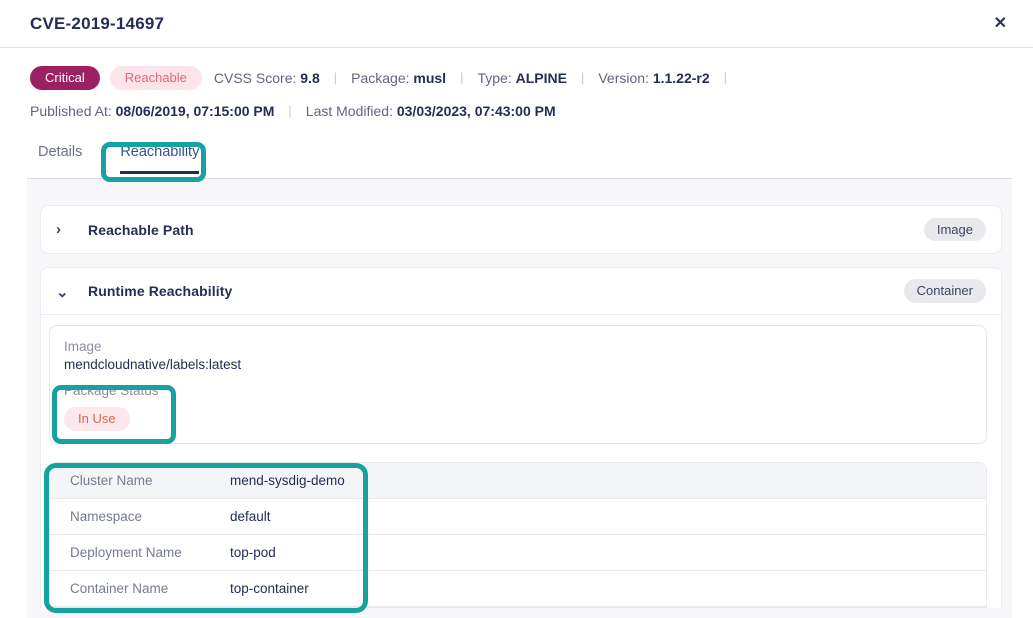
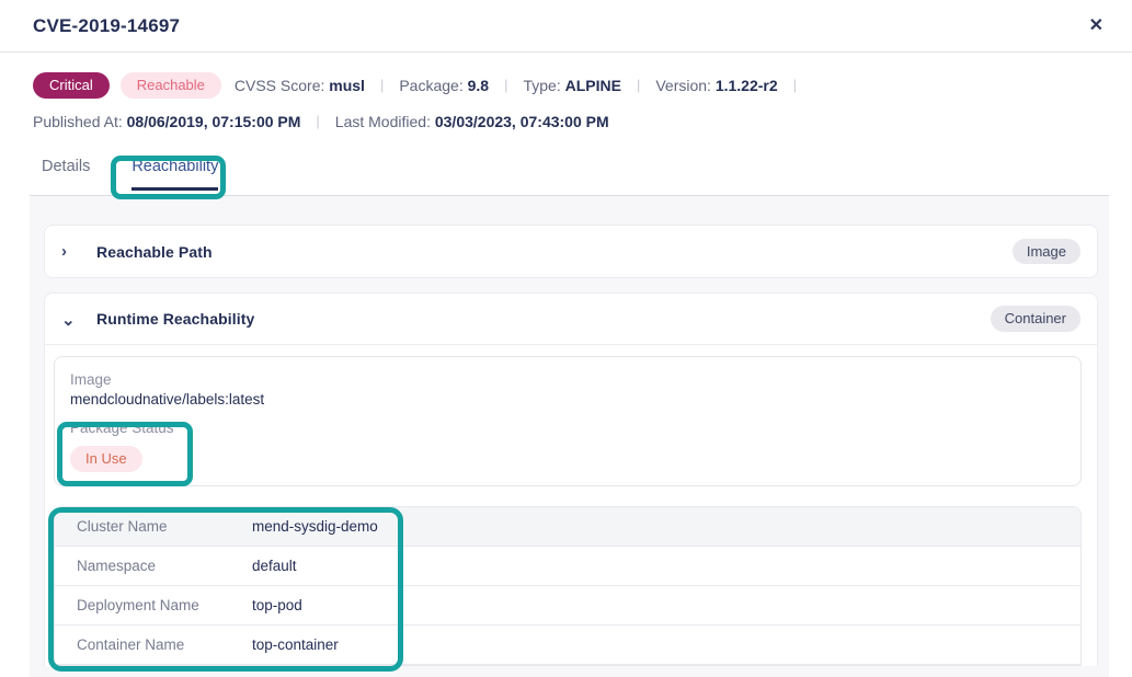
  CVE-2019-14697
  ✕
  Critical
  Reachable
- CVSS Score: 9.8
+ CVSS Score: musl
  |
- Package: musl
+ Package: 9.8
  |
  Type: ALPINE
  |
  Version: 1.1.22-r2
  |
  Published At: 08/06/2019, 07:15:00 PM
  |
  Last Modified: 03/03/2023, 07:43:00 PM
  Details
  Reachability
  ›
  Reachable Path
  Image
  ⌄
  Runtime Reachability
  Container
  Image
  mendcloudnative/labels:latest
  Package Status
  In Use
  Cluster Name
  mend-sysdig-demo
  Namespace
  default
  Deployment Name
  top-pod
  Container Name
  top-container
